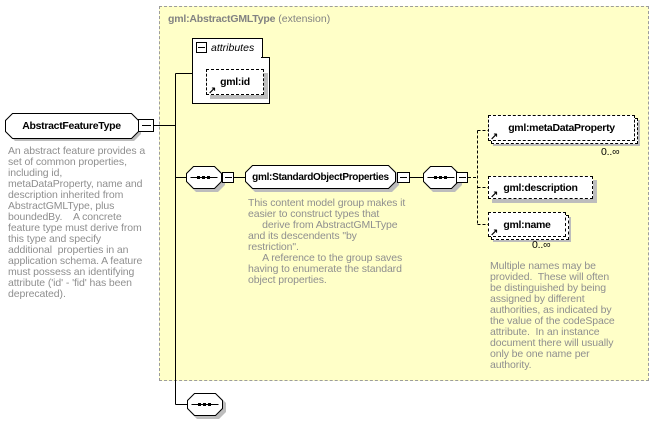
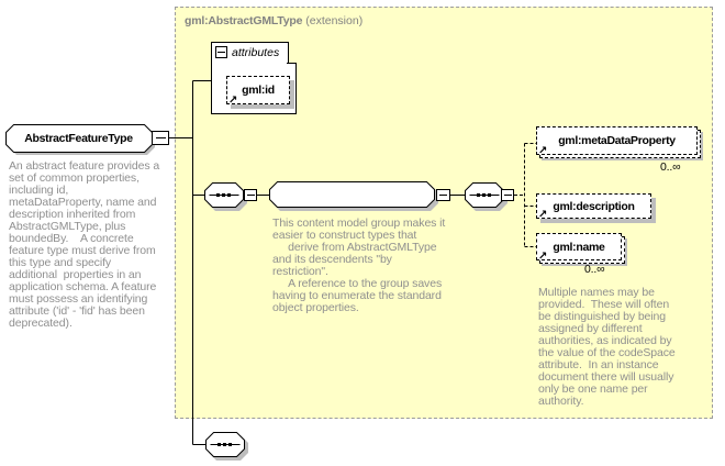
  gml:AbstractGMLType (extension)
  AbstractFeatureType
  An abstract feature provides a
  set of common properties,
  including id,
  metaDataProperty, name and
  description inherited from
  AbstractGMLType, plus
  boundedBy. A concrete
  feature type must derive from
  this type and specify
  additional properties in an
  application schema. A feature
  must possess an identifying
  attribute ('id' - 'fid' has been
  deprecated).
  attributes
  gml:id
  ↗
- gml:StandardObjectProperties
  This content model group makes it
  easier to construct types that
  derive from AbstractGMLType
  and its descendents "by restriction".
  A reference to the group saves
  having to enumerate the standard
  object properties.
  gml:metaDataProperty
  ↗
  0..∞
  gml:description
  ↗
  gml:name
  ↗
  0..∞
  Multiple names may be
  provided. These will often
  be distinguished by being
  assigned by different
  authorities, as indicated by
  the value of the codeSpace
  attribute. In an instance
  document there will usually
  only be one name per
  authority.
